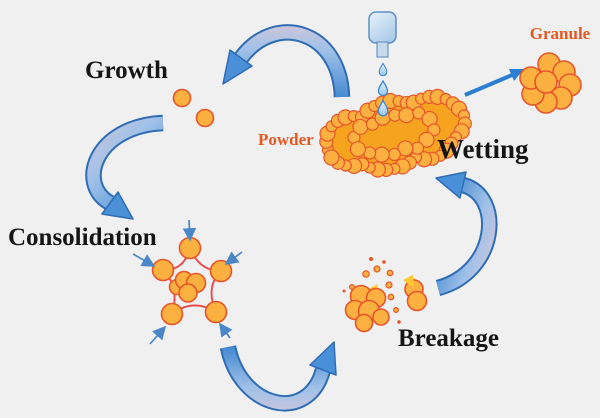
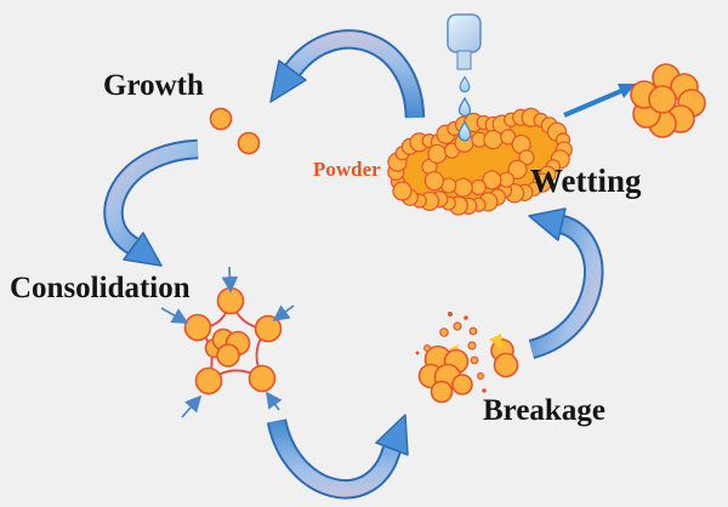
  Growth
  Consolidation
  Wetting
  Breakage
  Powder
- Granule
